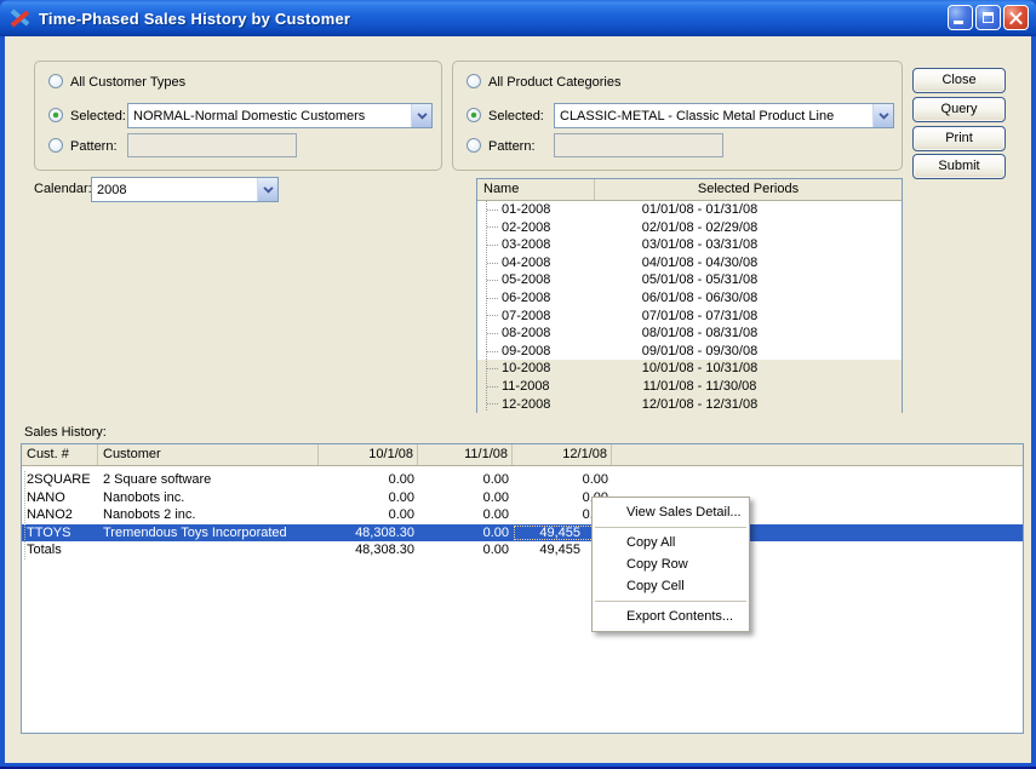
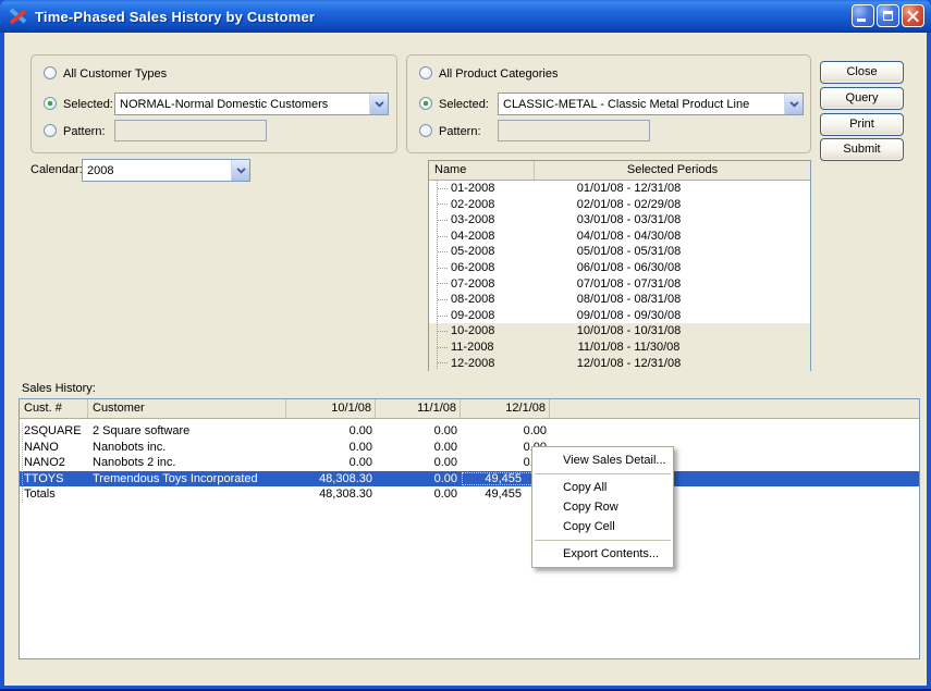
  Time-Phased Sales History by Customer
  All Customer Types
  Selected:
  NORMAL-Normal Domestic Customers
  Pattern:
  All Product Categories
  Selected:
  CLASSIC-METAL - Classic Metal Product Line
  Pattern:
  Close
  Query
  Print
  Submit
  Calendar
  2008
  Name
  Selected Periods
  01-2008
- 01/01/08 - 01/31/08
+ 01/01/08 - 12/31/08
  02-2008
  02/01/08 - 02/29/08
  03-2008
  03/01/08 - 03/31/08
  04-2008
  04/01/08 - 04/30/08
  05-2008
  05/01/08 - 05/31/08
  06-2008
  06/01/08 - 06/30/08
  07-2008
  07/01/08 - 07/31/08
  08-2008
  08/01/08 - 08/31/08
  09-2008
  09/01/08 - 09/30/08
  10-2008
  10/01/08 - 10/31/08
  11-2008
  11/01/08 - 11/30/08
  12-2008
  12/01/08 - 12/31/08
  Sales History:
  Cust. #
  Customer
  10/1/08
  11/1/08
  12/1/08
  2SQUARE
  2 Square software
  0.00
  0.00
  0.00
  NANO
  Nanobots inc.
  0.00
  0.00
  NANO2
  Nanobots 2 inc.
  0.00
  0.00
  TTOYS
  Tremendous Toys Incorporated
  48,308.30
  0.00
  49,455
  Totals
  48,308.30
  0.00
  49,455
  View Sales Detail...
  Copy All
  Copy Row
  Copy Cell
  Export Contents...
